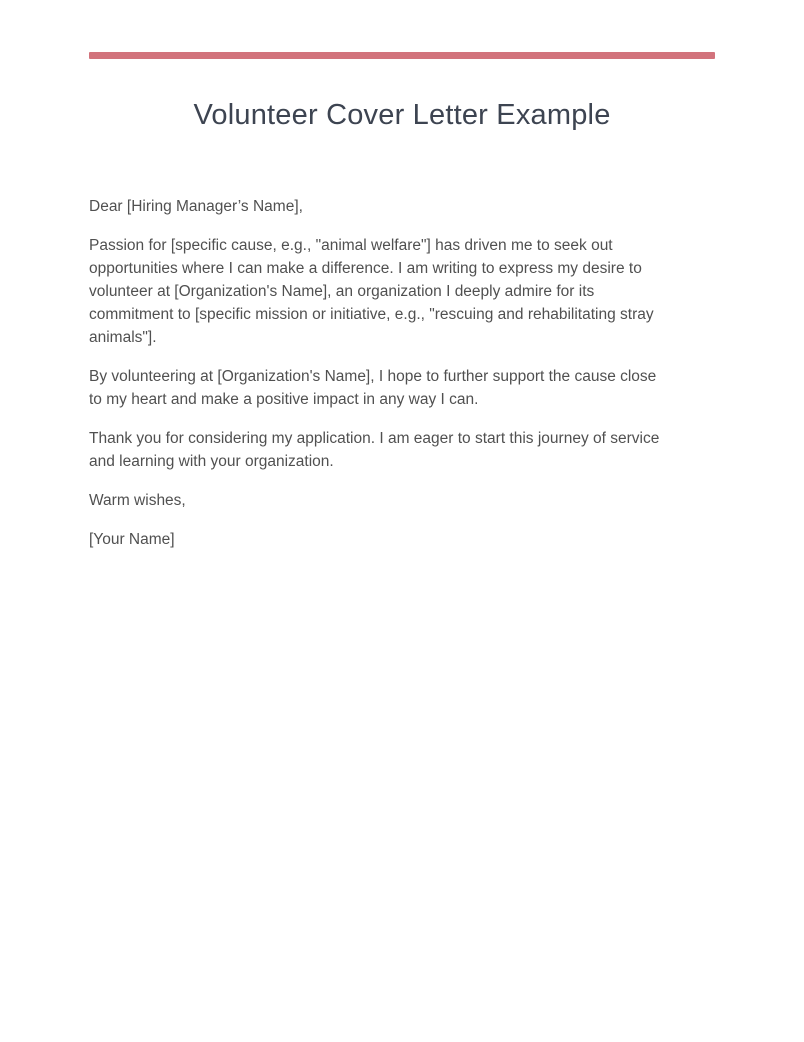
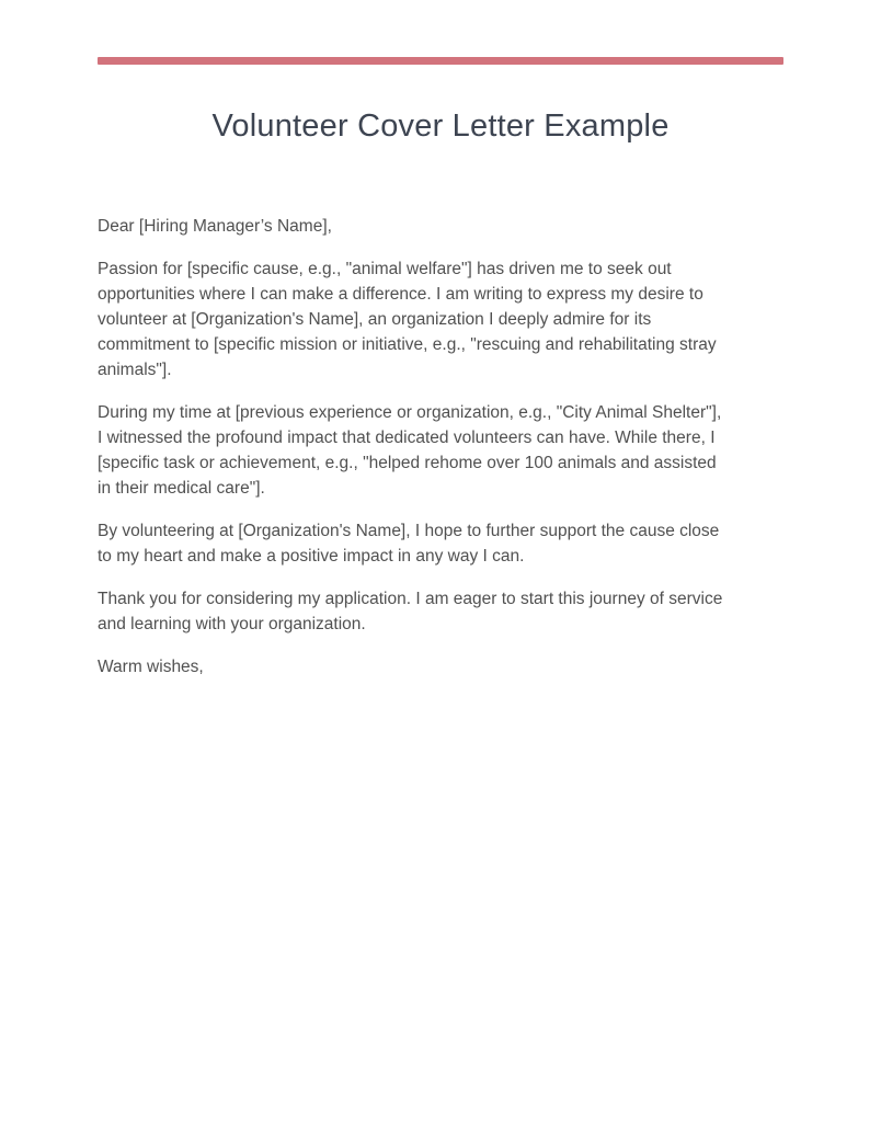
  Volunteer Cover Letter Example
  Dear [Hiring Manager’s Name],
  Passion for [specific cause, e.g., "animal welfare"] has driven me to seek out
  opportunities where I can make a difference. I am writing to express my desire to
  volunteer at [Organization's Name], an organization I deeply admire for its
  commitment to [specific mission or initiative, e.g., "rescuing and rehabilitating stray
  animals"].
+ During my time at [previous experience or organization, e.g., "City Animal Shelter"],
+ I witnessed the profound impact that dedicated volunteers can have. While there, I
+ [specific task or achievement, e.g., "helped rehome over 100 animals and assisted
+ in their medical care"].
  By volunteering at [Organization's Name], I hope to further support the cause close
  to my heart and make a positive impact in any way I can.
  Thank you for considering my application. I am eager to start this journey of service
  and learning with your organization.
  Warm wishes,
- [Your Name]
